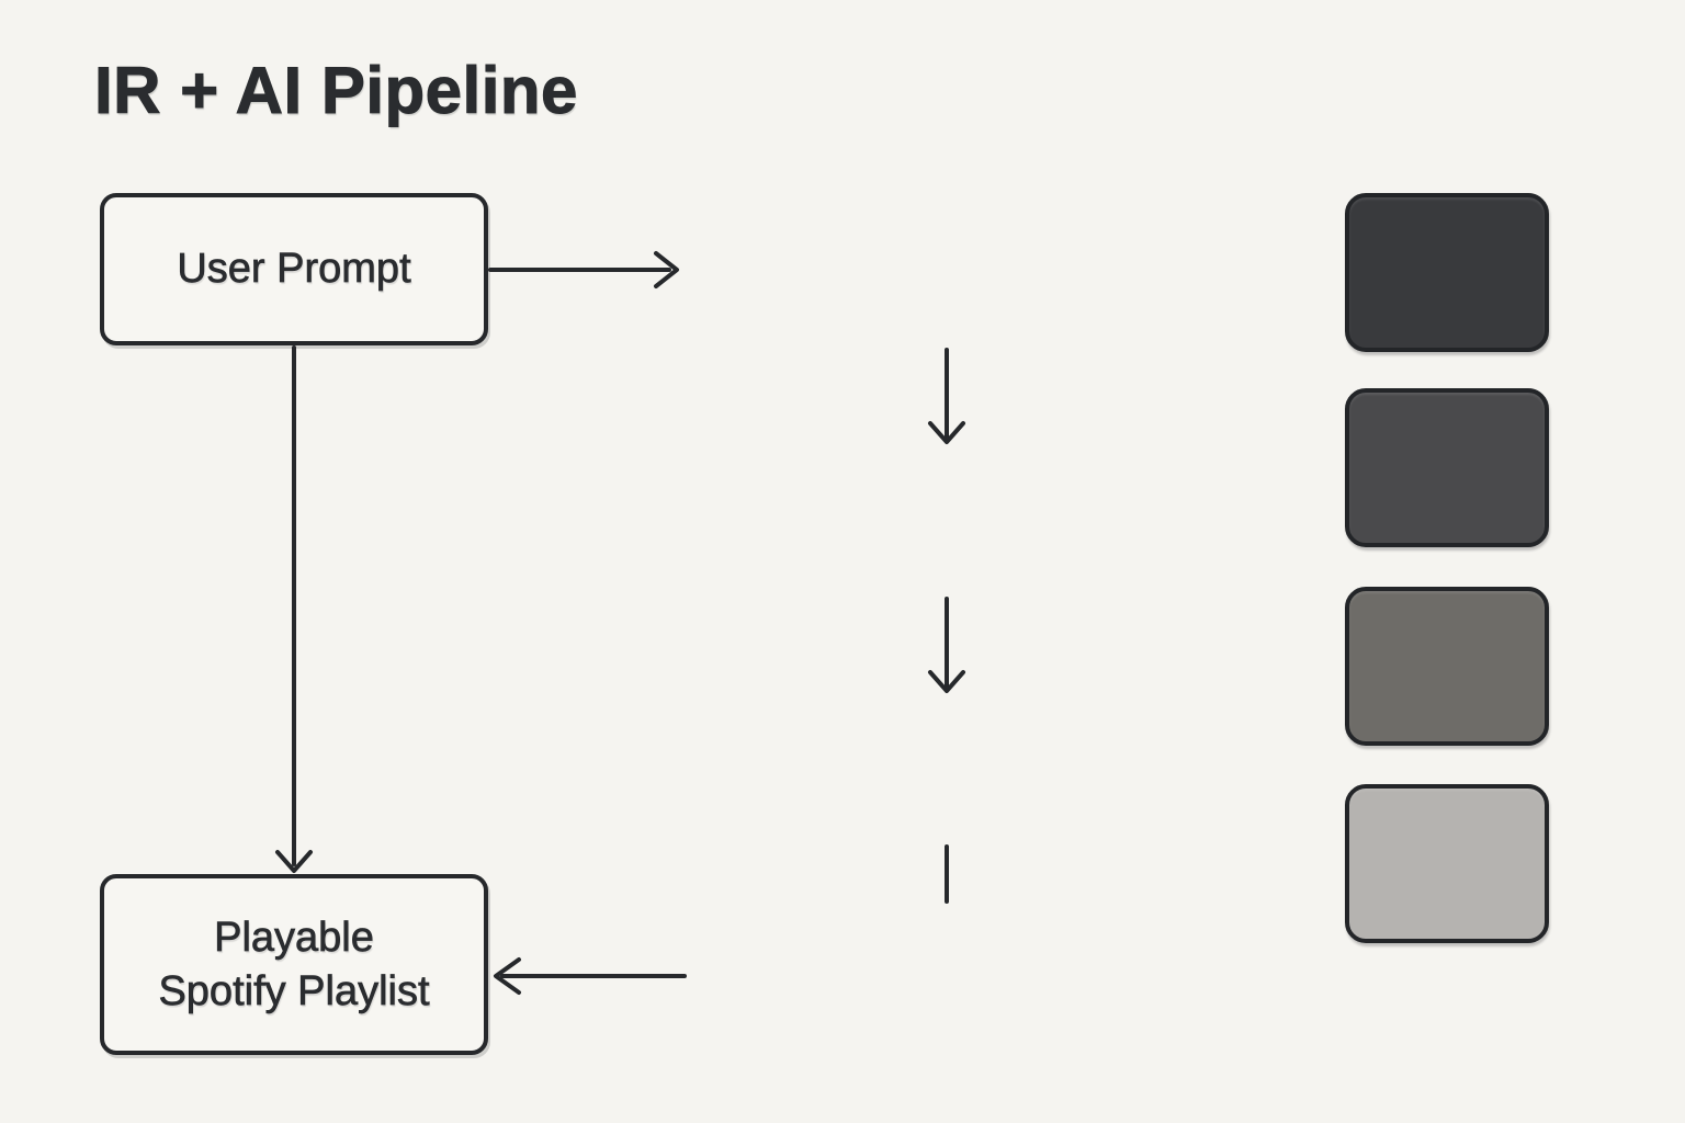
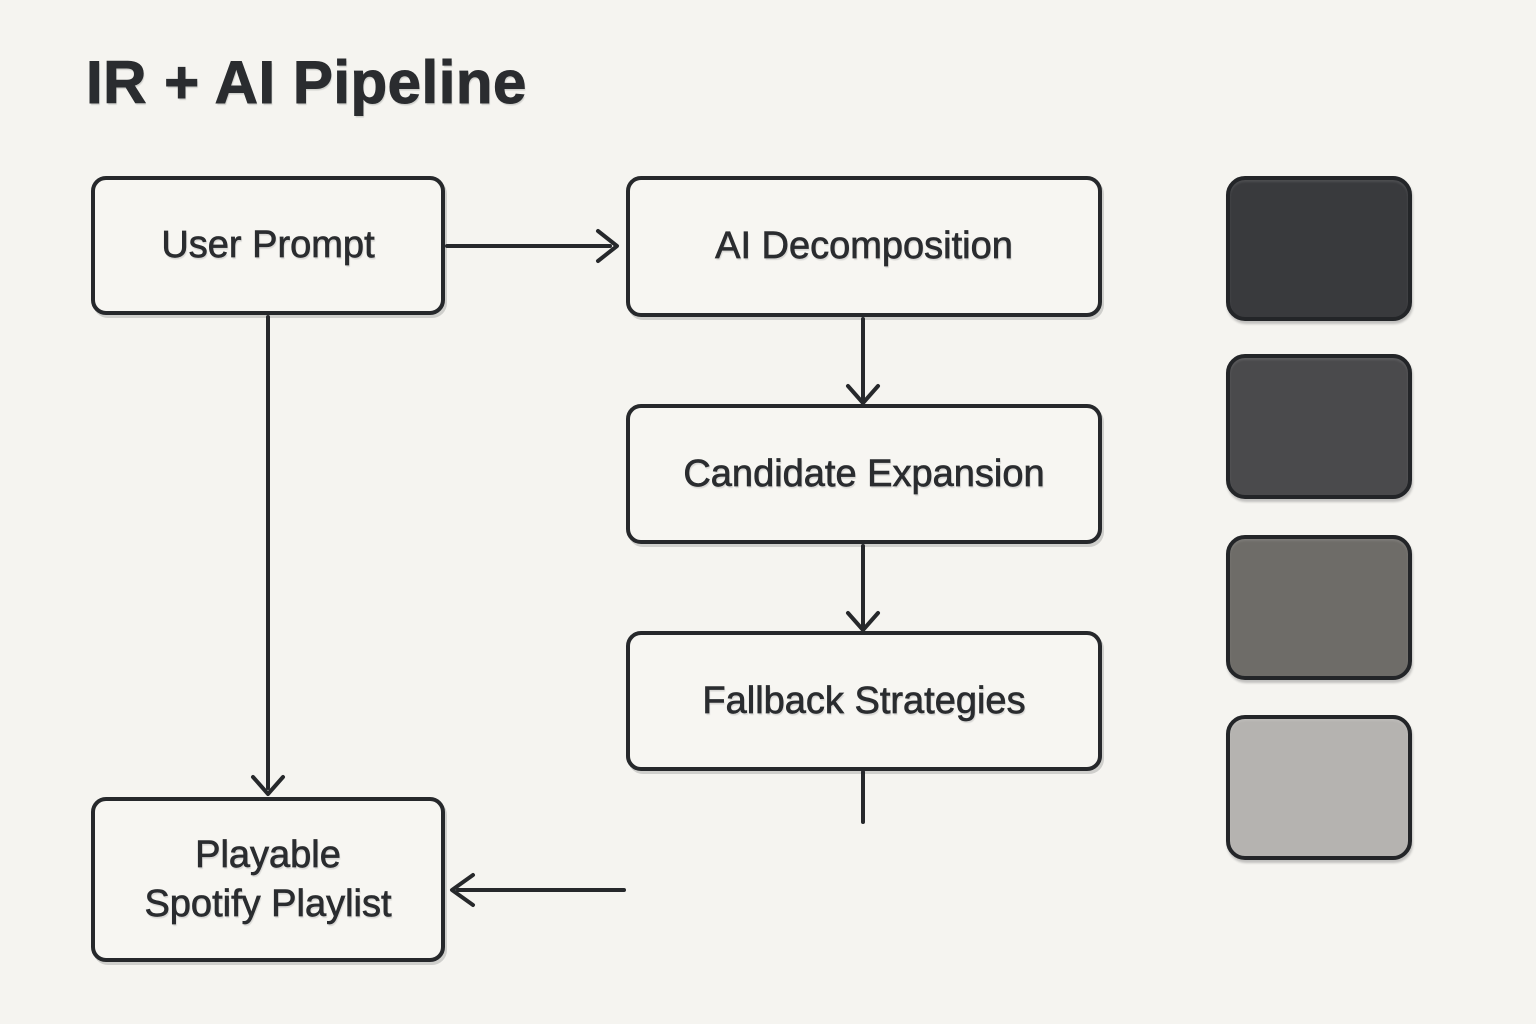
  IR + AI Pipeline
  User Prompt
+ AI Decomposition
+ Candidate Expansion
+ Fallback Strategies
  Playable
  Spotify Playlist
